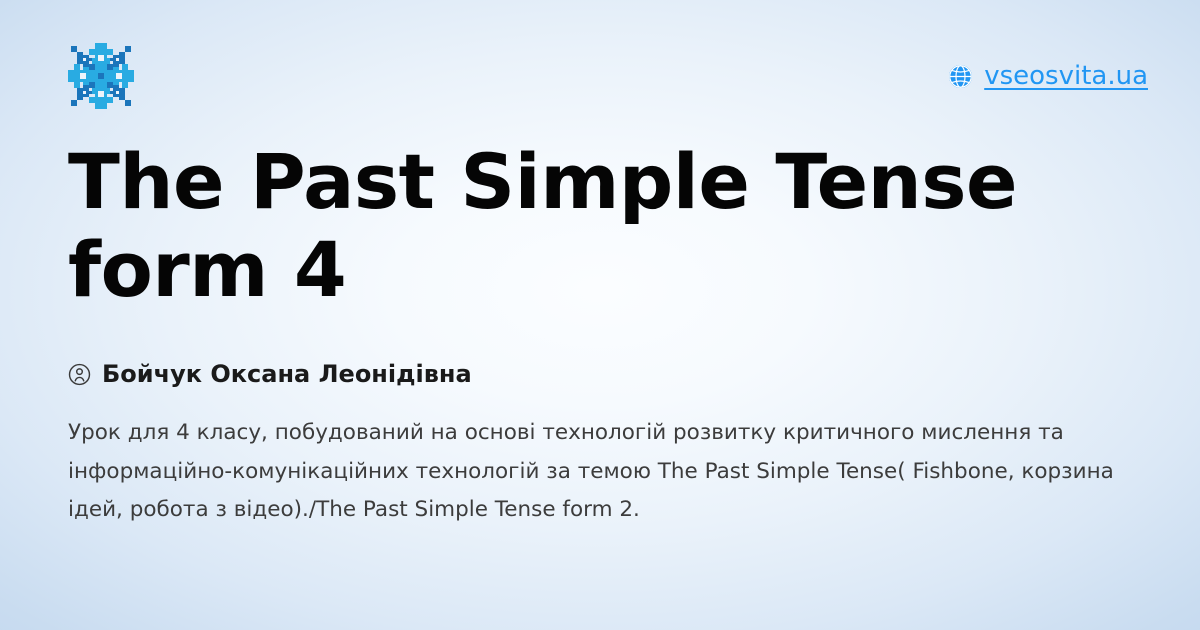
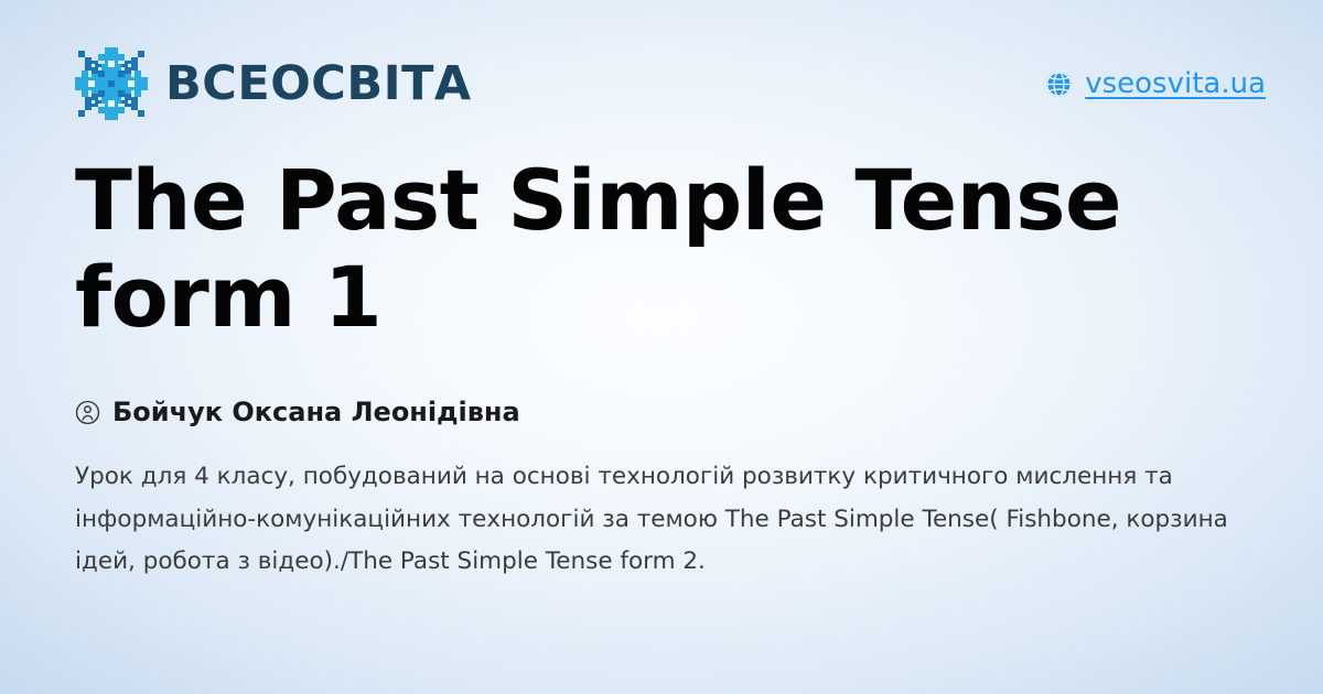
+ ВСЕОСВІТА
  vseosvita.ua
- The Past Simple Tense form 4
+ The Past Simple Tense form 1
  Бойчук Оксана Леонідівна
  Урок для 4 класу, побудований на основі технологій розвитку критичного мислення та інформаційно-комунікаційних технологій за темою The Past Simple Tense( Fishbone, корзина ідей, робота з відео)./The Past Simple Tense form 2.
